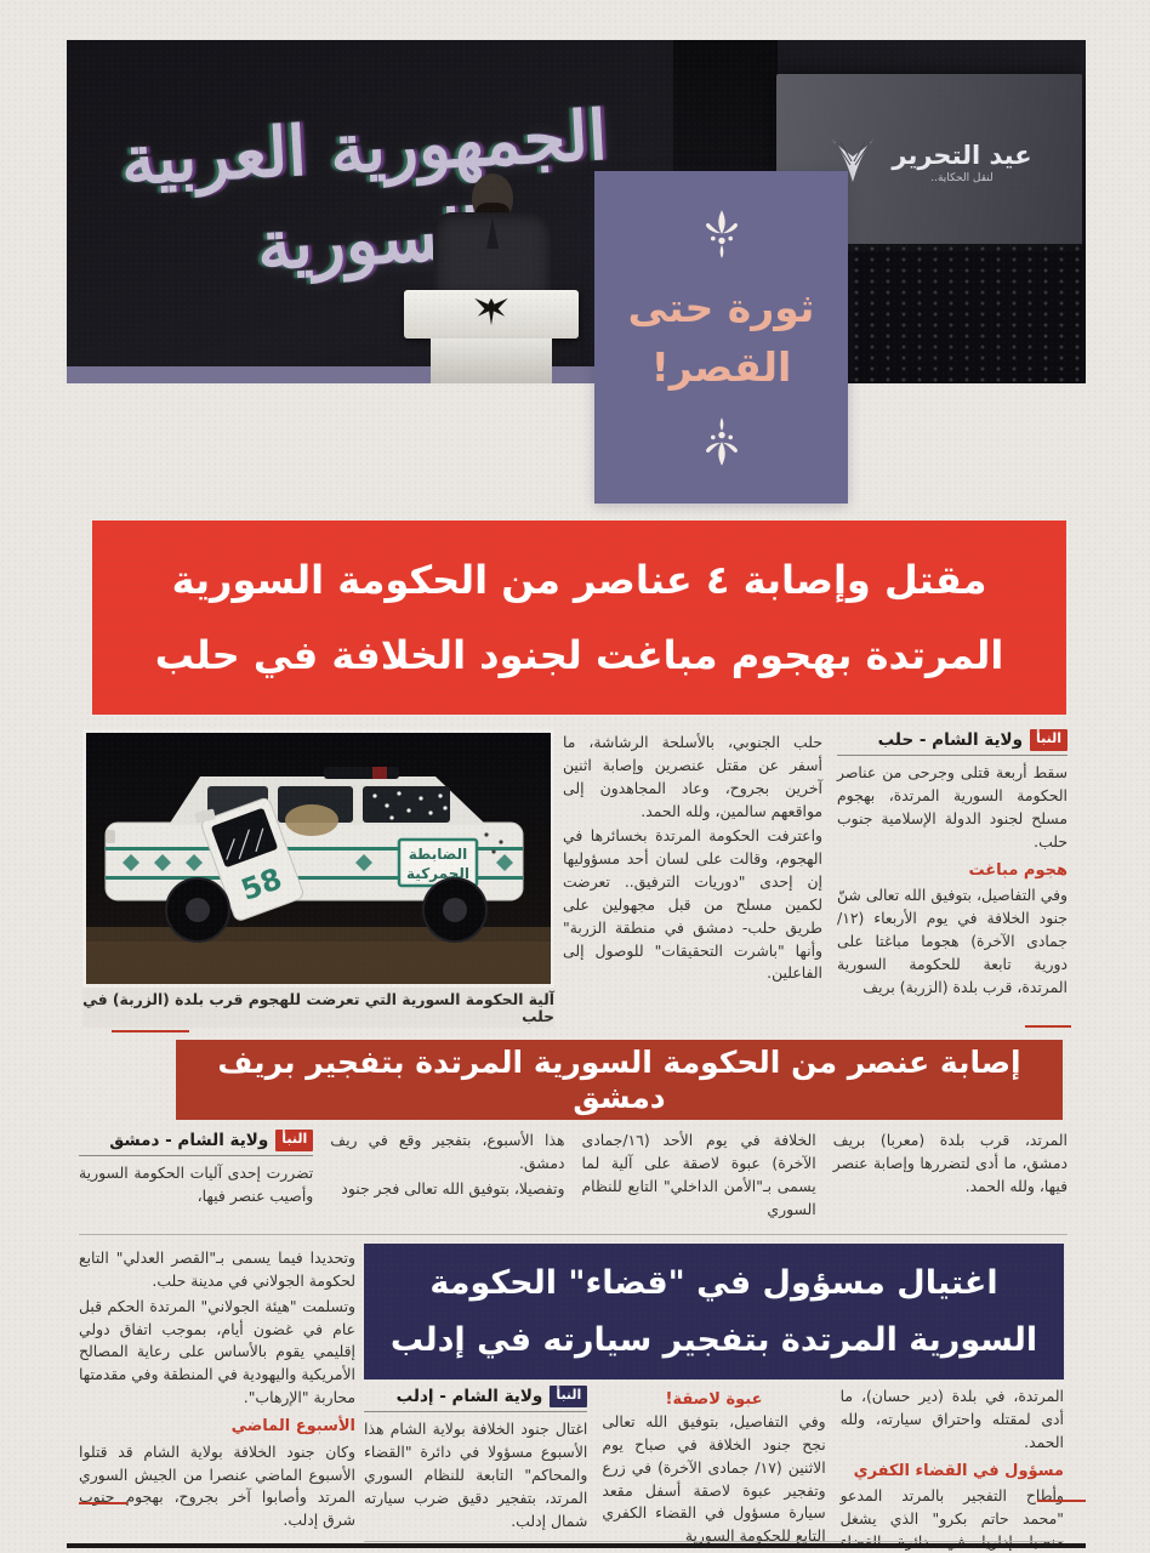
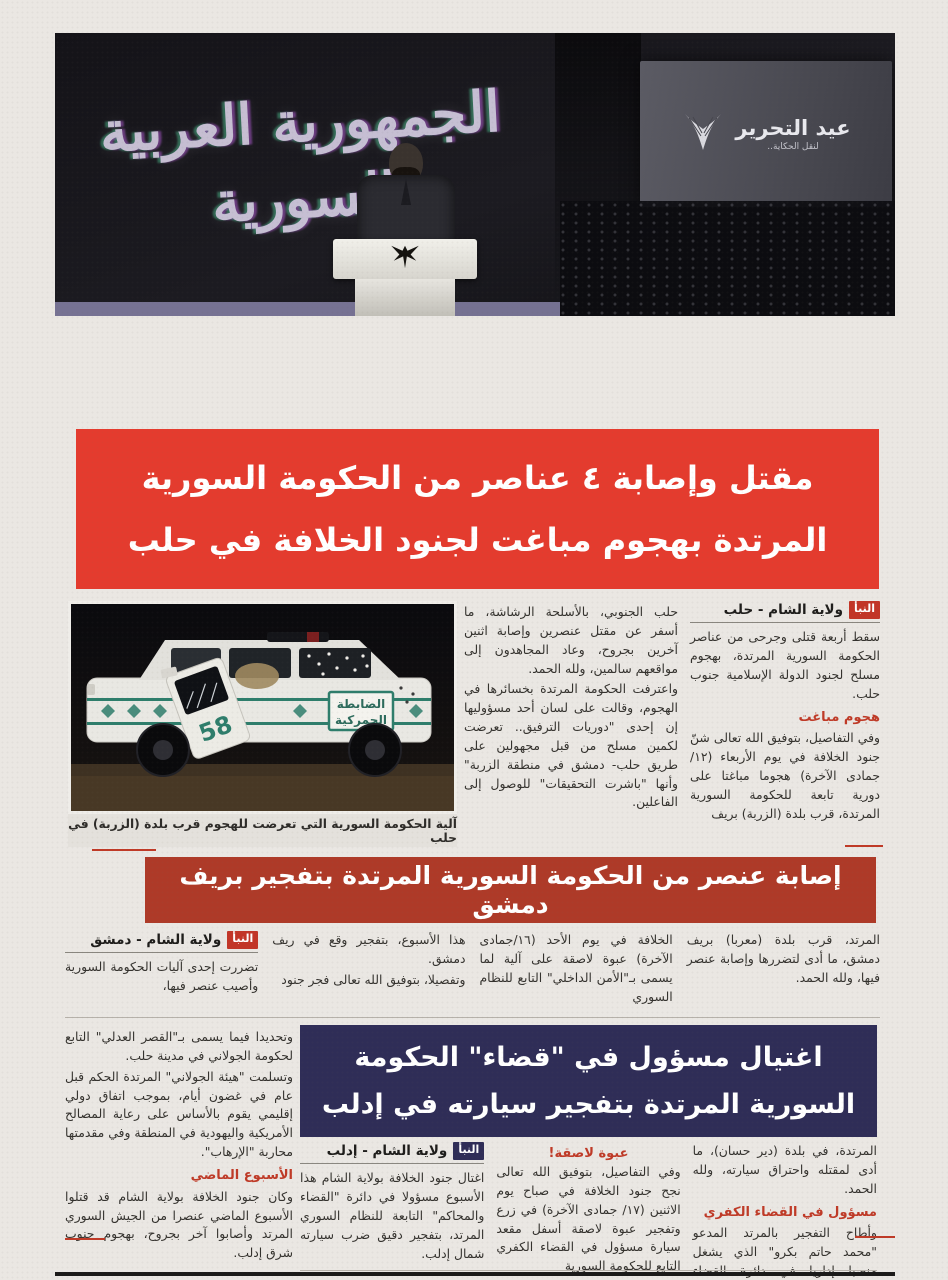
- ثورة حتى
- القصر!
